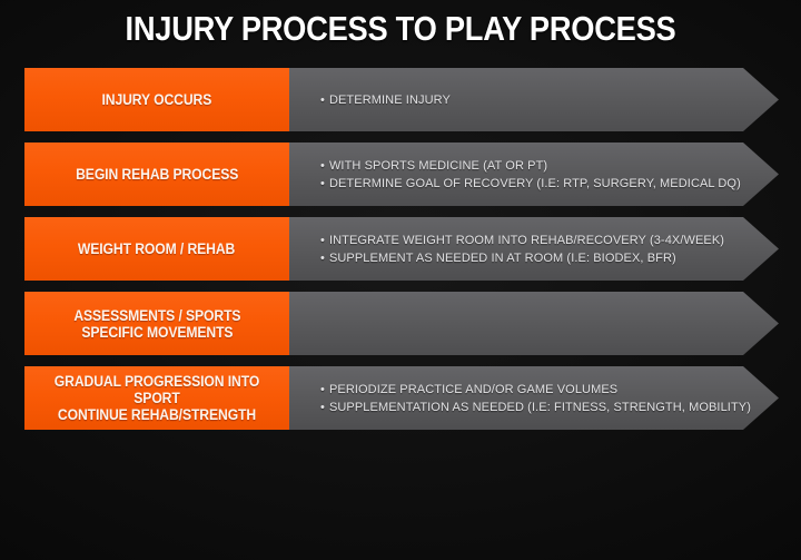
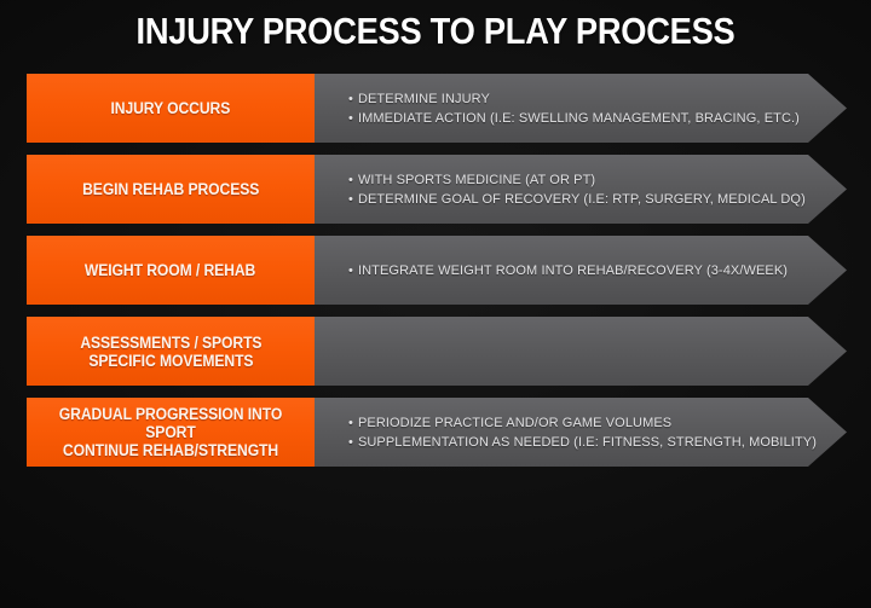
  INJURY PROCESS TO PLAY PROCESS
  INJURY OCCURS
  • DETERMINE INJURY
+ • IMMEDIATE ACTION (I.E: SWELLING MANAGEMENT, BRACING, ETC.)
  BEGIN REHAB PROCESS
  • WITH SPORTS MEDICINE (AT OR PT)
  • DETERMINE GOAL OF RECOVERY (I.E: RTP, SURGERY, MEDICAL DQ)
  WEIGHT ROOM / REHAB
  • INTEGRATE WEIGHT ROOM INTO REHAB/RECOVERY (3-4X/WEEK)
- • SUPPLEMENT AS NEEDED IN AT ROOM (I.E: BIODEX, BFR)
  ASSESSMENTS / SPORTS
  SPECIFIC MOVEMENTS
  GRADUAL PROGRESSION INTO SPORT
  CONTINUE REHAB/STRENGTH
  • PERIODIZE PRACTICE AND/OR GAME VOLUMES
  • SUPPLEMENTATION AS NEEDED (I.E: FITNESS, STRENGTH, MOBILITY)
